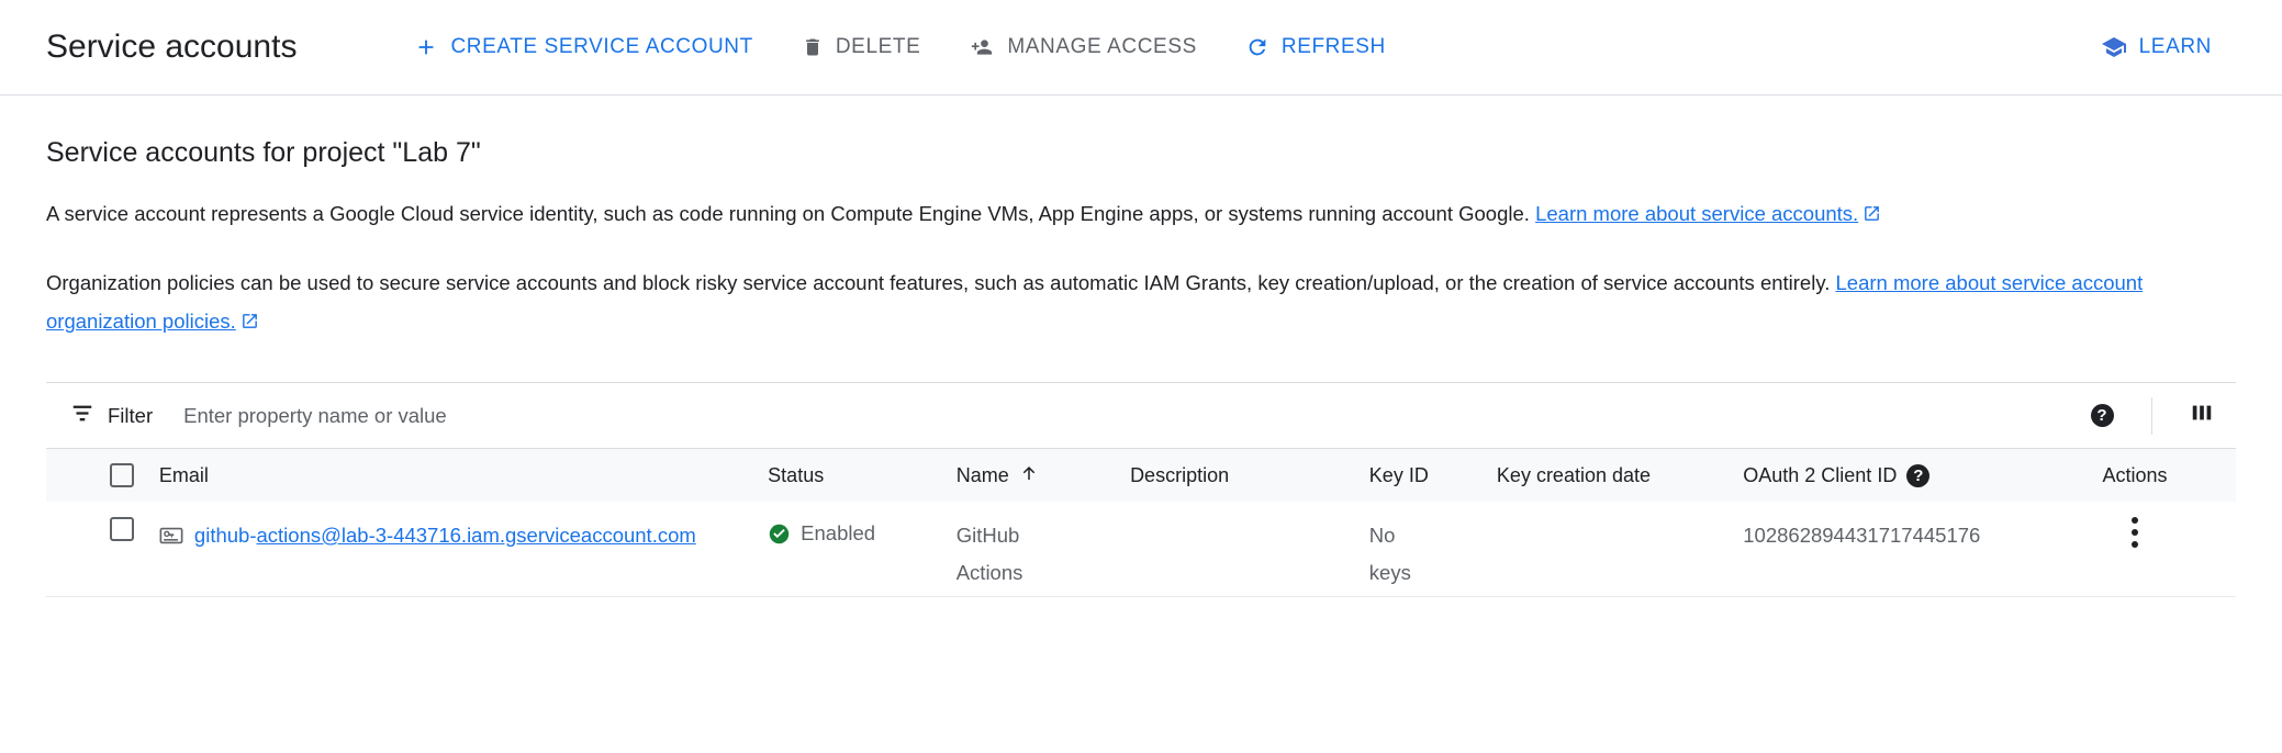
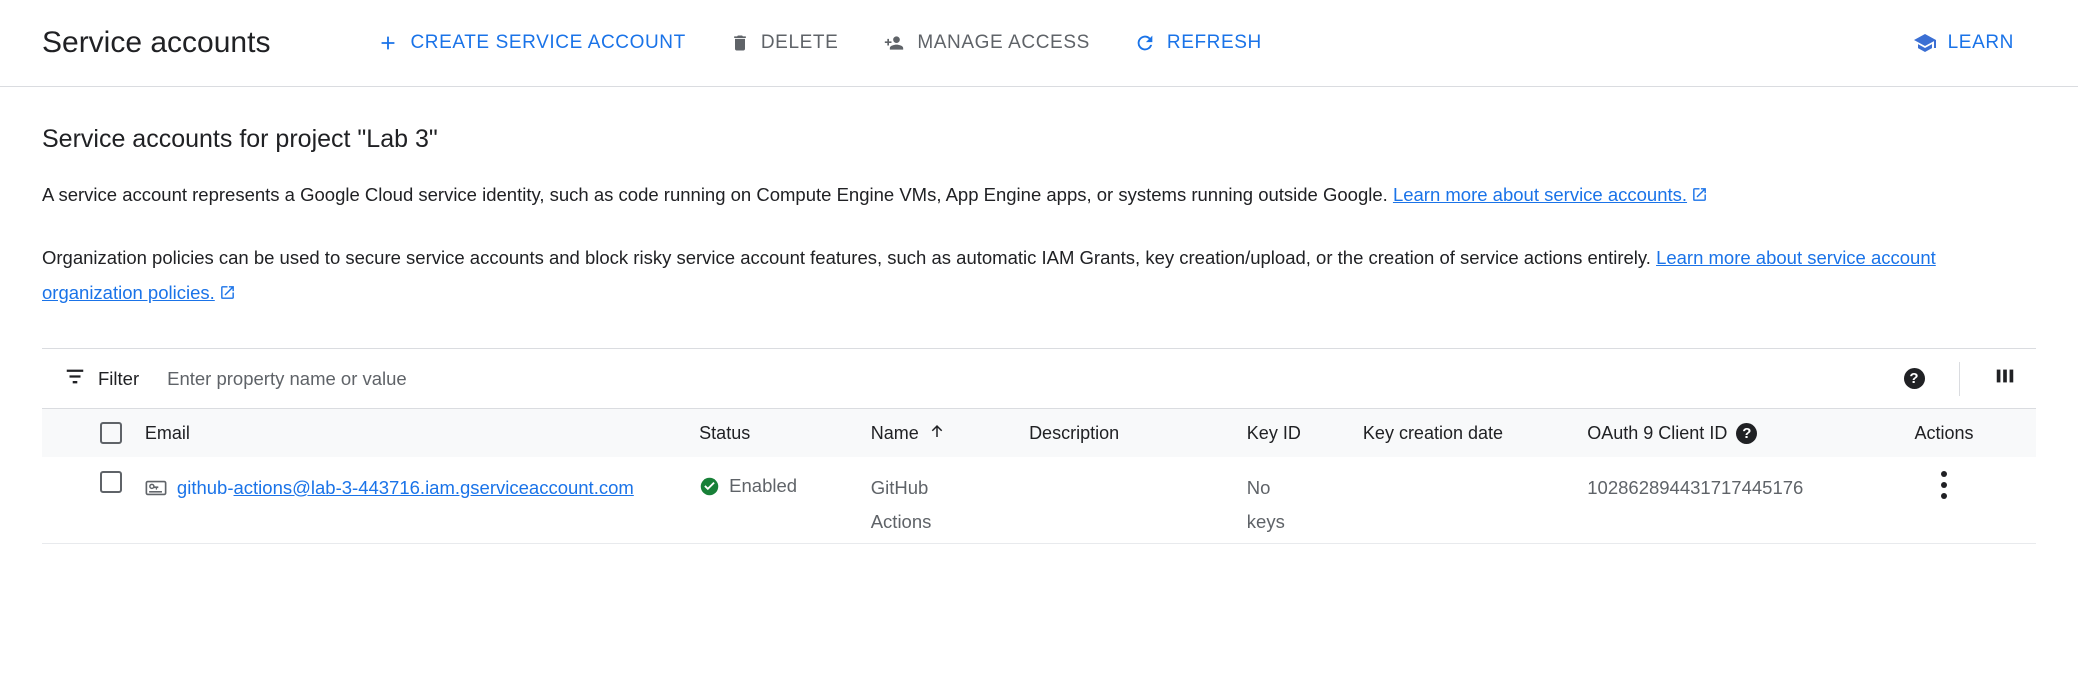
  Service accounts
  CREATE SERVICE ACCOUNT
  DELETE
  MANAGE ACCESS
  REFRESH
  LEARN
- Service accounts for project "Lab 7"
+ Service accounts for project "Lab 3"
- A service account represents a Google Cloud service identity, such as code running on Compute Engine VMs, App Engine apps, or systems running account Google. Learn more about service accounts.
+ A service account represents a Google Cloud service identity, such as code running on Compute Engine VMs, App Engine apps, or systems running outside Google. Learn more about service accounts.
- Organization policies can be used to secure service accounts and block risky service account features, such as automatic IAM Grants, key creation/upload, or the creation of service accounts entirely. Learn more about service account organization policies.
+ Organization policies can be used to secure service accounts and block risky service account features, such as automatic IAM Grants, key creation/upload, or the creation of service actions entirely. Learn more about service account organization policies.
  Filter
  Enter property name or value
  ?
- 	Email	Status	Name	Description	Key ID	Key creation date	OAuth 2 Client ID ?	Actions
+ 	Email	Status	Name	Description	Key ID	Key creation date	OAuth 9 Client ID ?	Actions
  	github-actions@lab-3-443716.iam.gserviceaccount.com	Enabled	GitHub Actions		No keys		102862894431717445176
